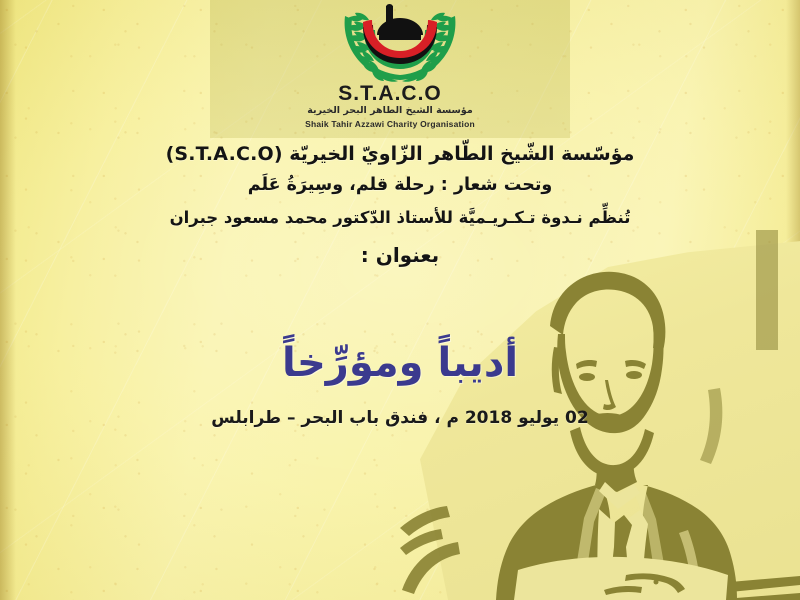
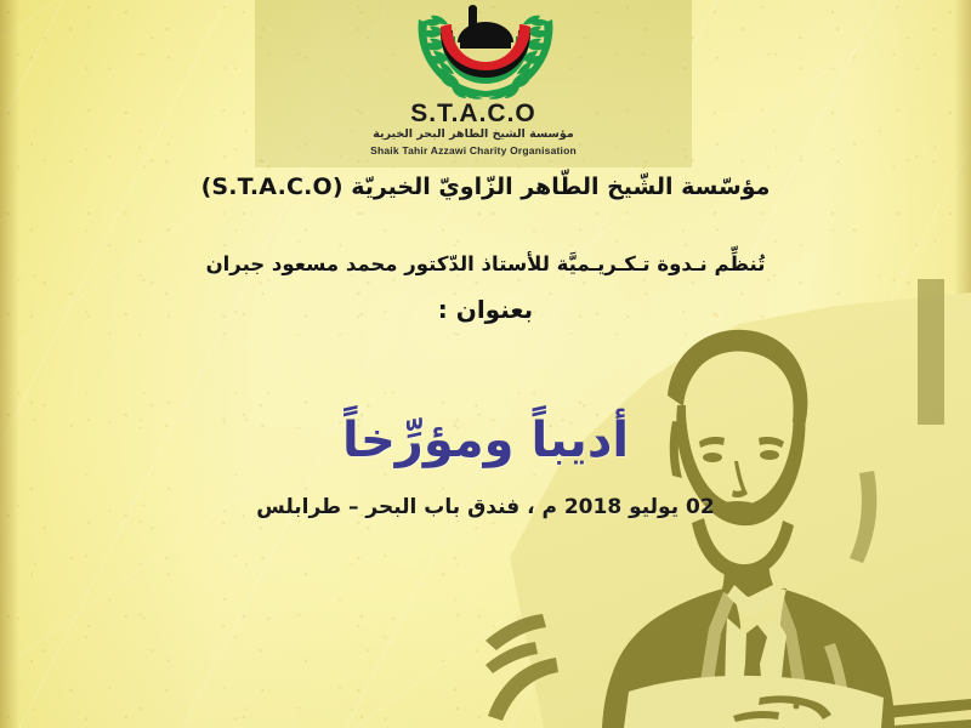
  S.T.A.C.O
  مؤسسة الشيخ الطاهر البحر الخيرية
  Shaik Tahir Azzawi Charity Organisation
  مؤسّسة الشّيخ الطّاهر الزّاويّ الخيريّة (S.T.A.C.O)
- وتحت شعار : رحلة قلم، وسِيرَةُ عَلَم
  تُنظِّم نـدوة تـكـريـميَّة للأستاذ الدّكتور محمد مسعود جبران
  بعنوان :
  أديباً ومؤرِّخاً
  02 يوليو 2018 م ، فندق باب البحر – طرابلس
